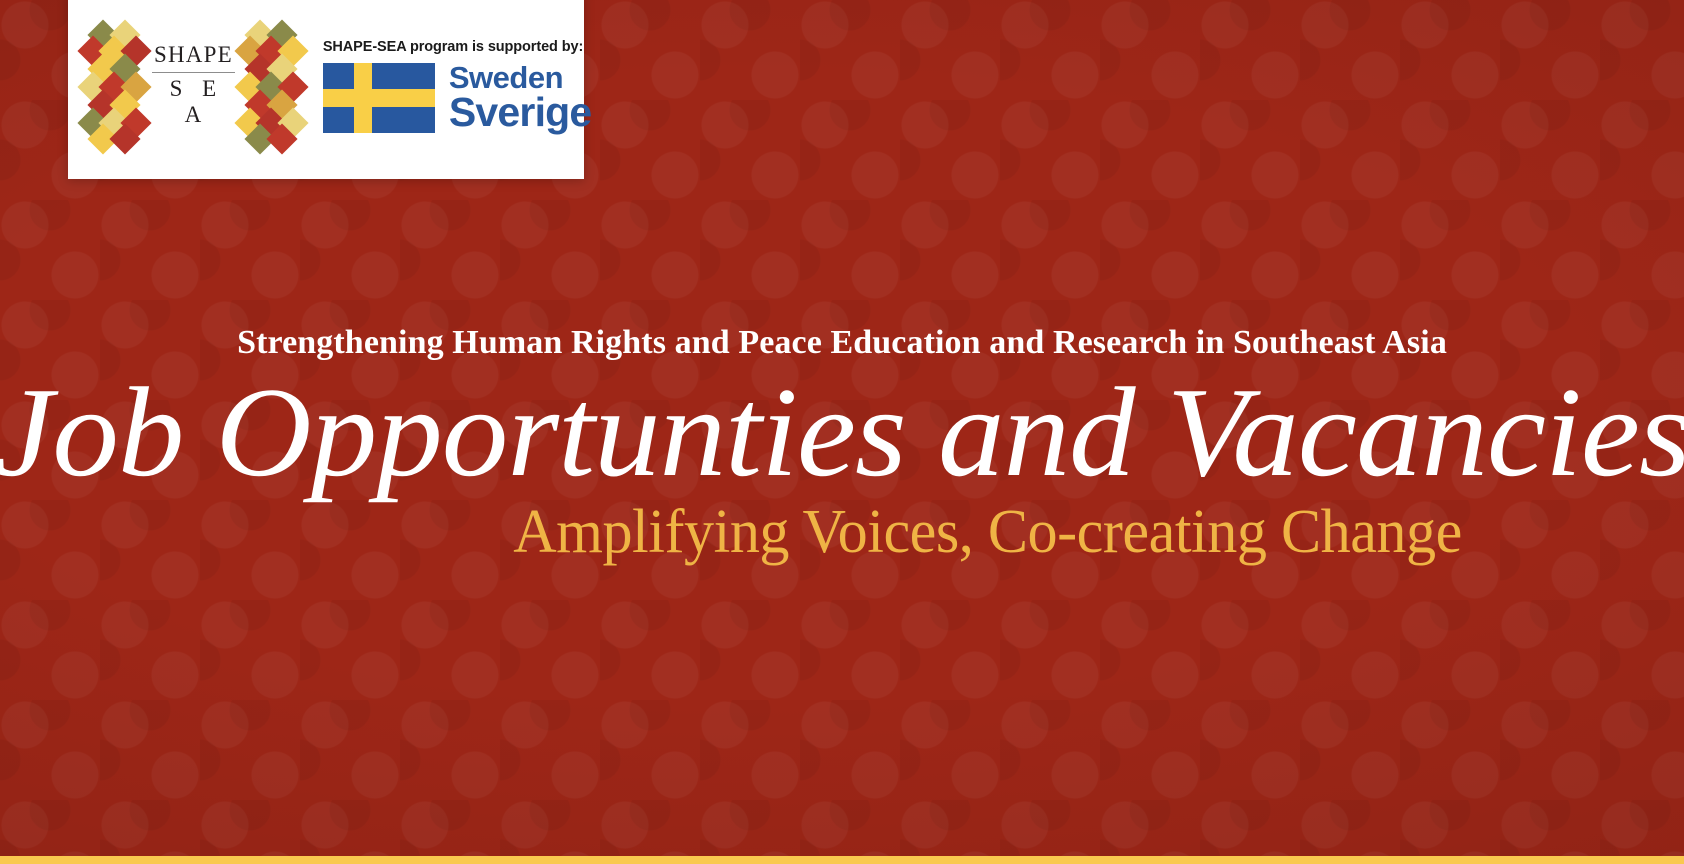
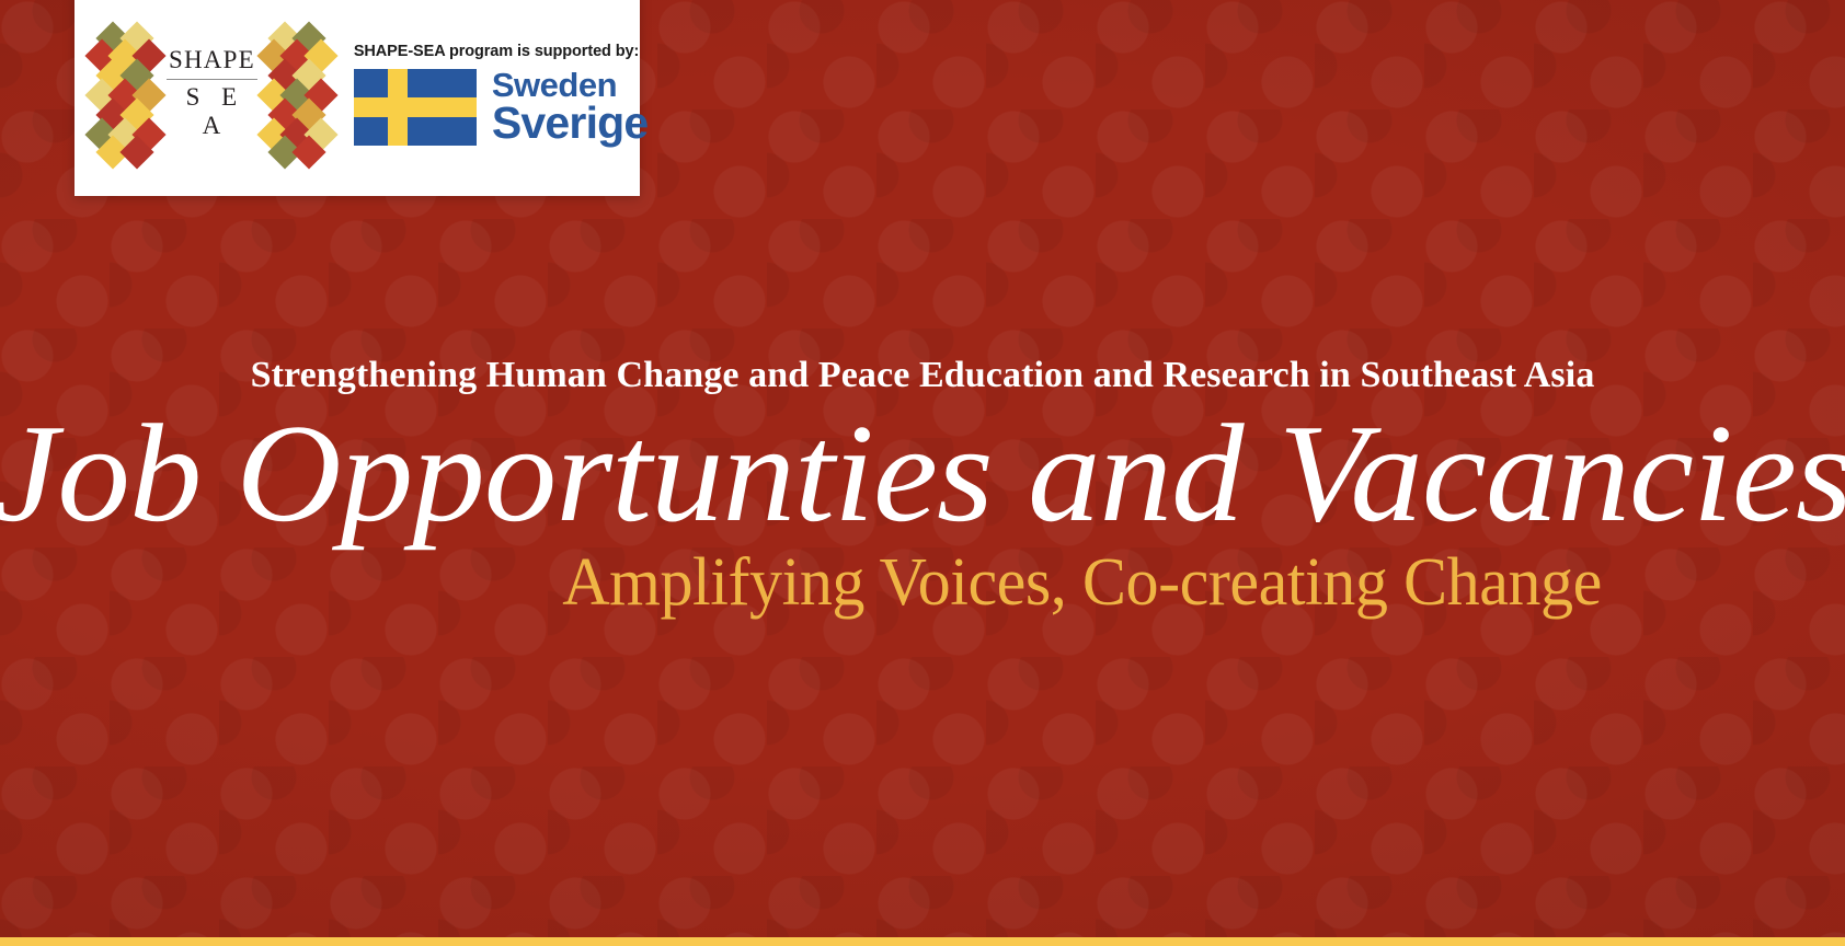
  SHAPE
  S E A
  SHAPE-SEA program is supported by:
  Sweden
  Sverige
- Strengthening Human Rights and Peace Education and Research in Southeast Asia
+ Strengthening Human Change and Peace Education and Research in Southeast Asia
  Job Opportunties and Vacancies
  Amplifying Voices, Co-creating Change
